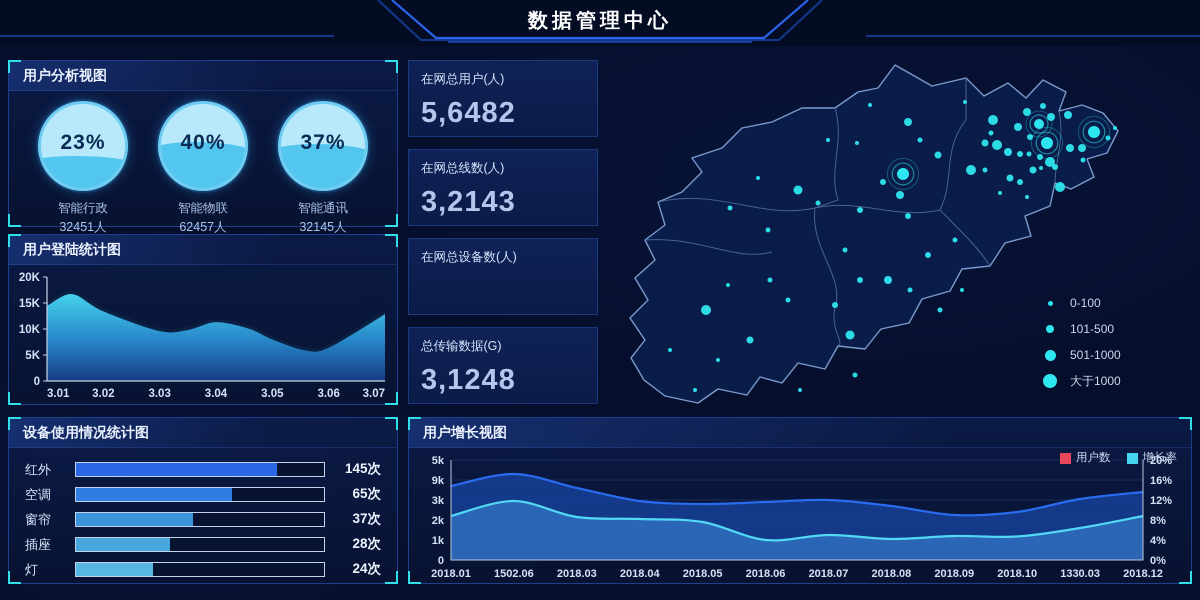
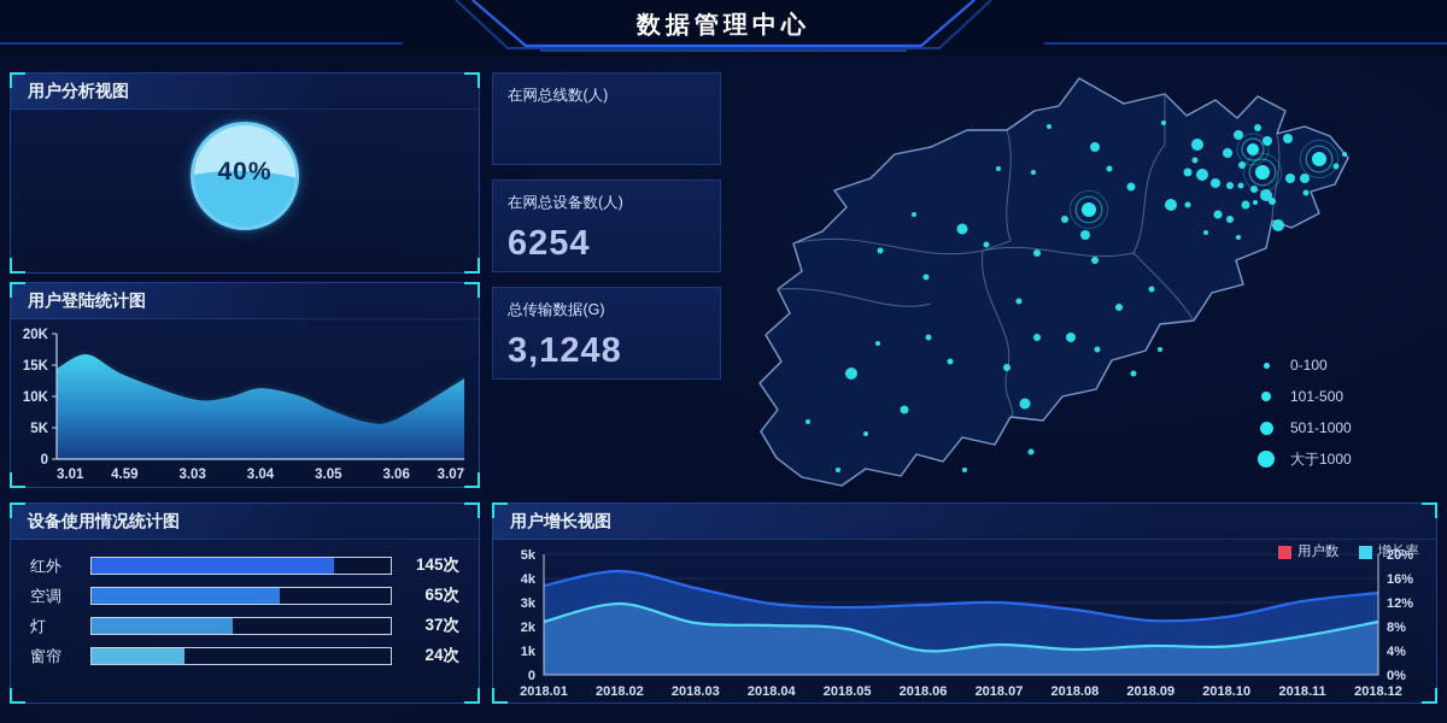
  数据管理中心
  用户分析视图
- 23%
- 智能行政
- 32451人
  40%
- 智能物联
- 62457人
- 37%
- 智能通讯
- 32145人
  用户登陆统计图
  0
  5K
  10K
  15K
  20K
  3.01
- 3.02
+ 4.59
  3.03
  3.04
  3.05
  3.06
  3.07
  设备使用情况统计图
  红外
  145次
  空调
  65次
- 窗帘
+ 灯
  37次
- 插座
- 28次
- 灯
+ 窗帘
  24次
- 在网总用户(人)
- 5,6482
  在网总线数(人)
- 3,2143
  在网总设备数(人)
+ 6254
  总传输数据(G)
  3,1248
  0-100
  101-500
  501-1000
  大于1000
  用户增长视图
  用户数
  增长率
  0
  1k
  2k
  3k
- 9k
+ 4k
  5k
  0%
  4%
  8%
  12%
  16%
  20%
  2018.01
- 1502.06
+ 2018.02
  2018.03
  2018.04
  2018.05
  2018.06
  2018.07
  2018.08
  2018.09
  2018.10
- 1330.03
+ 2018.11
  2018.12
